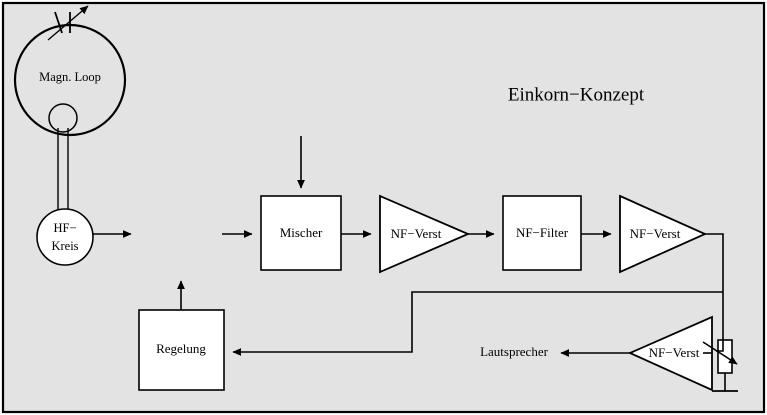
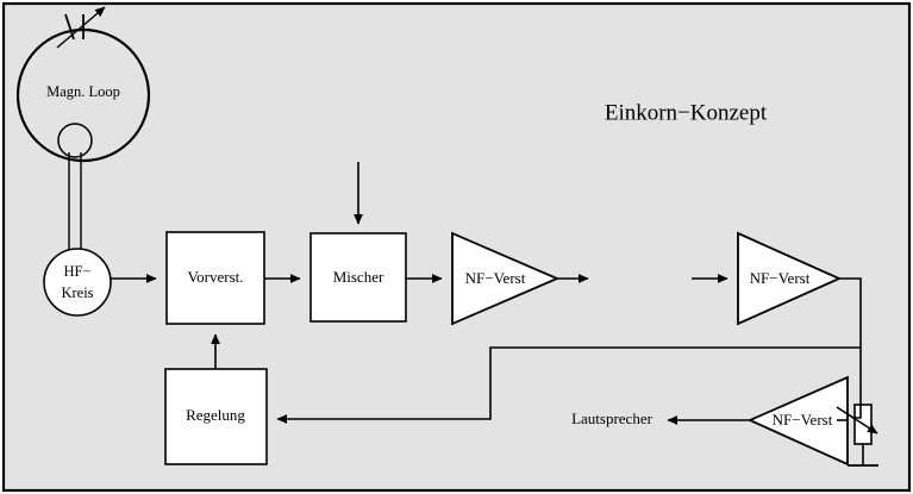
  Magn. Loop
  HF−
  Kreis
+ Vorverst.
  Mischer
  NF−Verst
- NF−Filter
  NF−Verst
  Regelung
  NF−Verst
  Lautsprecher
  Einkorn−Konzept
